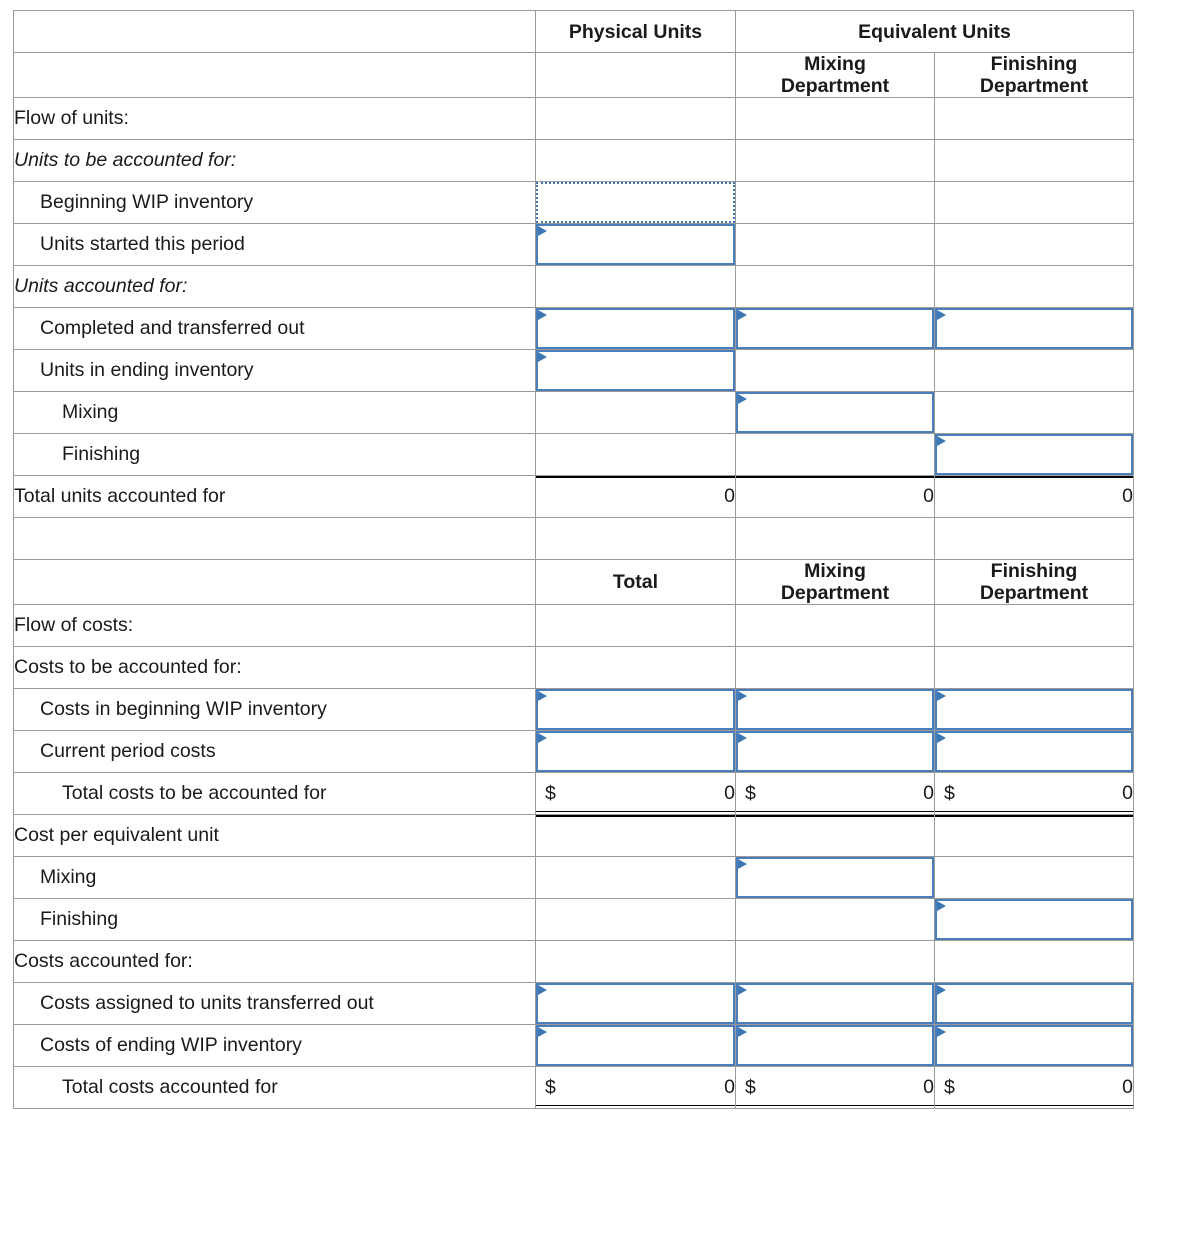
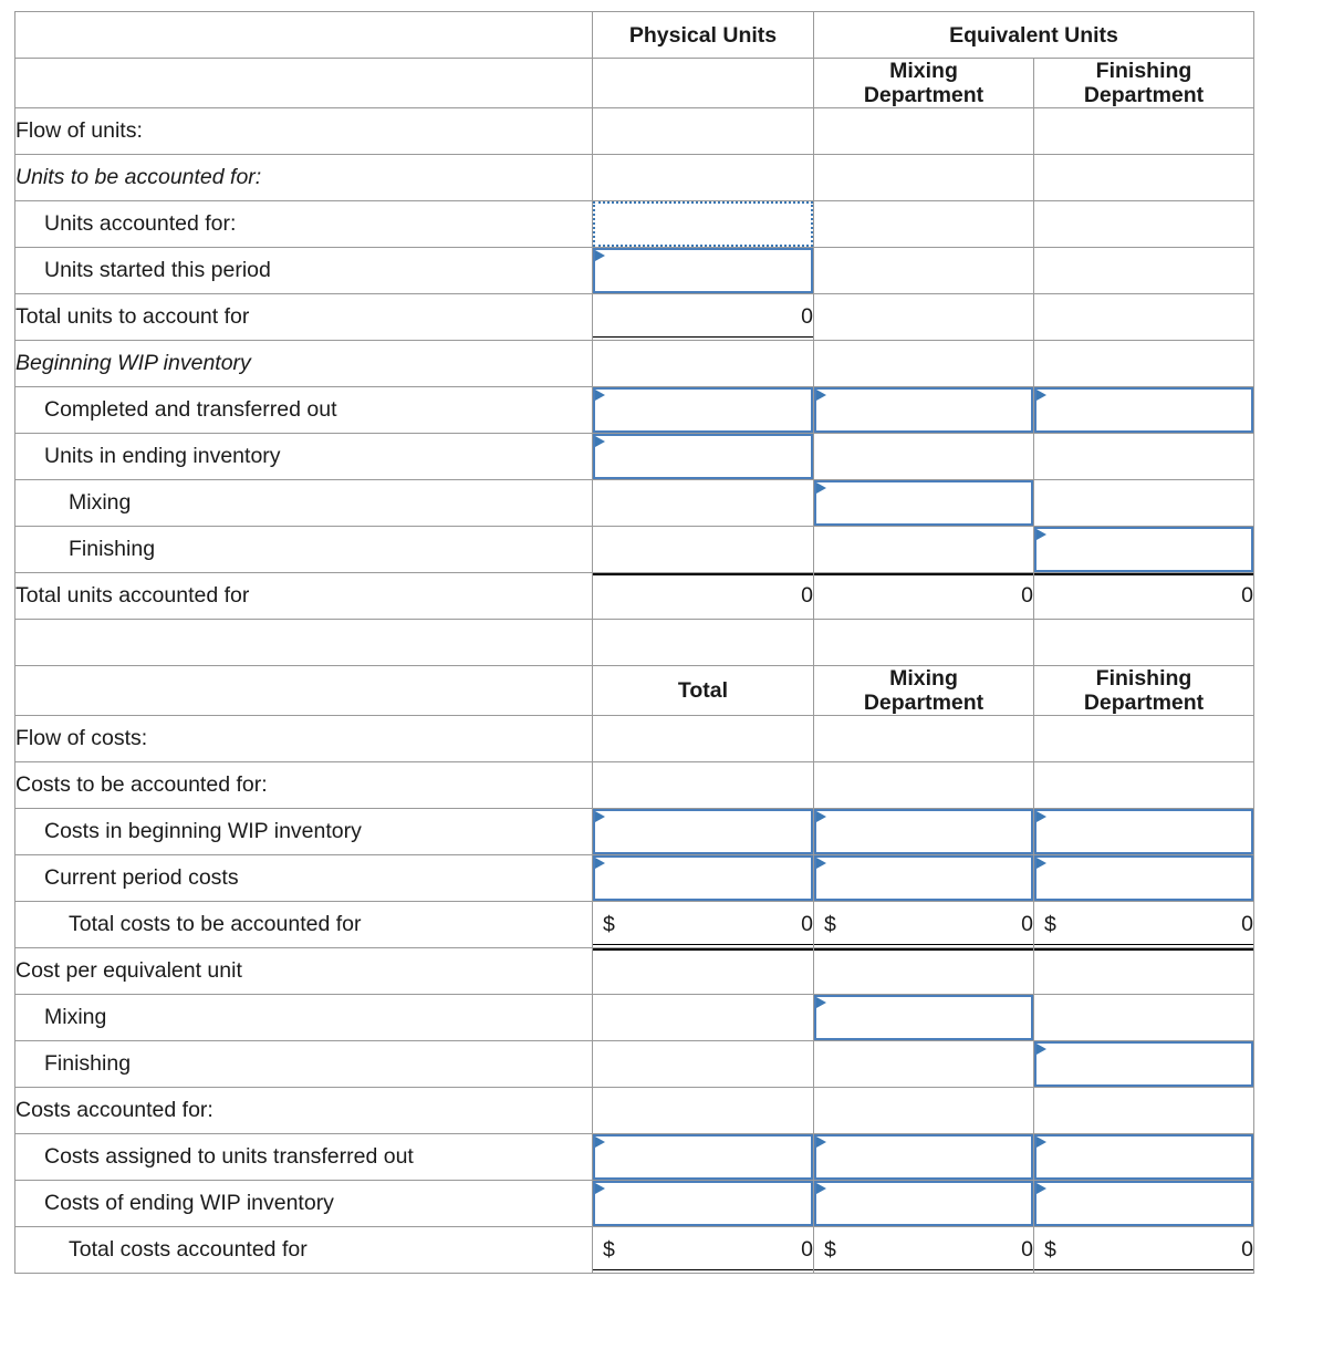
  	Physical Units	Equivalent Units
  		Mixing Department	Finishing Department
  Flow of units:
  Units to be accounted for:
- Beginning WIP inventory
+ Units accounted for:
  Units started this period
+ Total units to account for	0
- Units accounted for:
+ Beginning WIP inventory
  Completed and transferred out
  Units in ending inventory
  Mixing
  Finishing
  Total units accounted for	0	0	0
  	Total	Mixing Department	Finishing Department
  Flow of costs:
  Costs to be accounted for:
  Costs in beginning WIP inventory
  Current period costs
  Total costs to be accounted for	$ 0	$ 0	$ 0
  Cost per equivalent unit
  Mixing
  Finishing
  Costs accounted for:
  Costs assigned to units transferred out
  Costs of ending WIP inventory
  Total costs accounted for	$ 0	$ 0	$ 0
